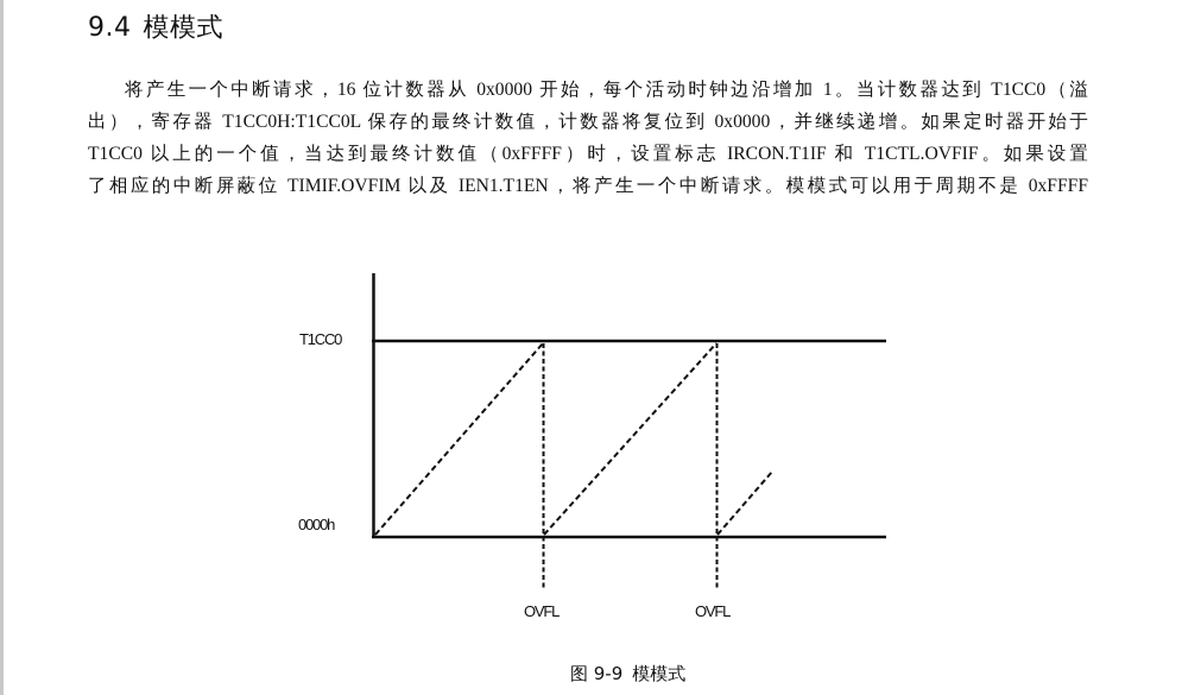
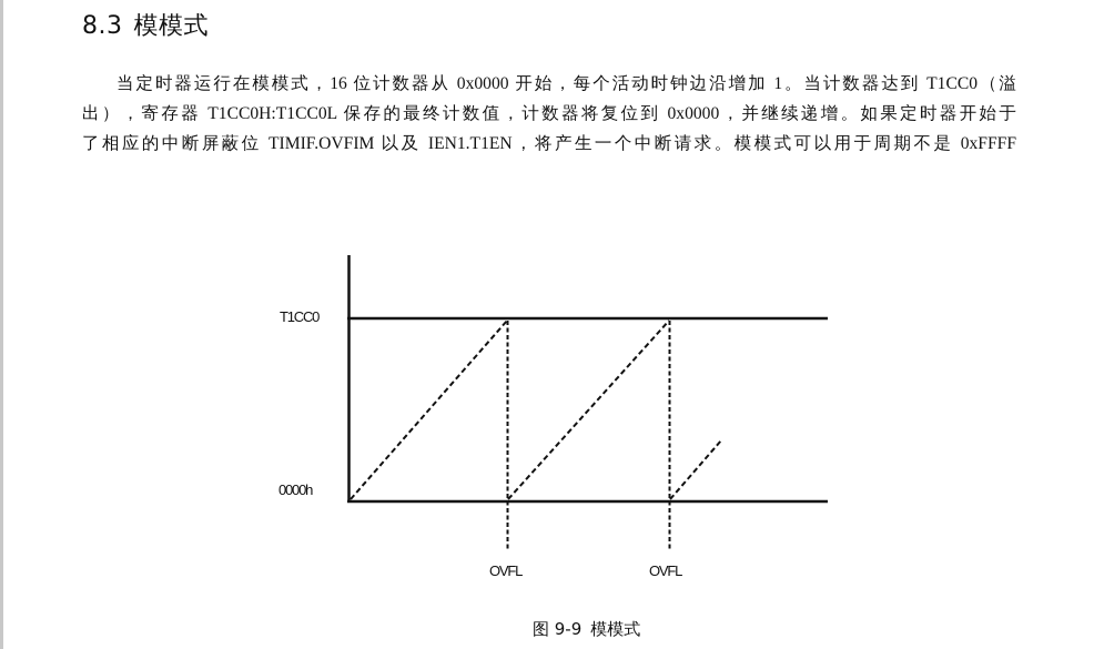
- 9.4 模模式
+ 8.3 模模式
- 将产生一个中断请求，16 位计数器从 0x0000 开始，每个活动时钟边沿增加 1。当计数器达到 T1CC0（溢
+ 当定时器运行在模模式，16 位计数器从 0x0000 开始，每个活动时钟边沿增加 1。当计数器达到 T1CC0（溢
  出），寄存器 T1CC0H:T1CC0L 保存的最终计数值，计数器将复位到 0x0000，并继续递增。如果定时器开始于
- T1CC0 以上的一个值，当达到最终计数值（0xFFFF）时，设置标志 IRCON.T1IF 和 T1CTL.OVFIF。如果设置
  了相应的中断屏蔽位 TIMIF.OVFIM 以及 IEN1.T1EN，将产生一个中断请求。模模式可以用于周期不是 0xFFFF
  T1CC0
  0000h
  OVFL
  OVFL
  图 9-9 模模式
